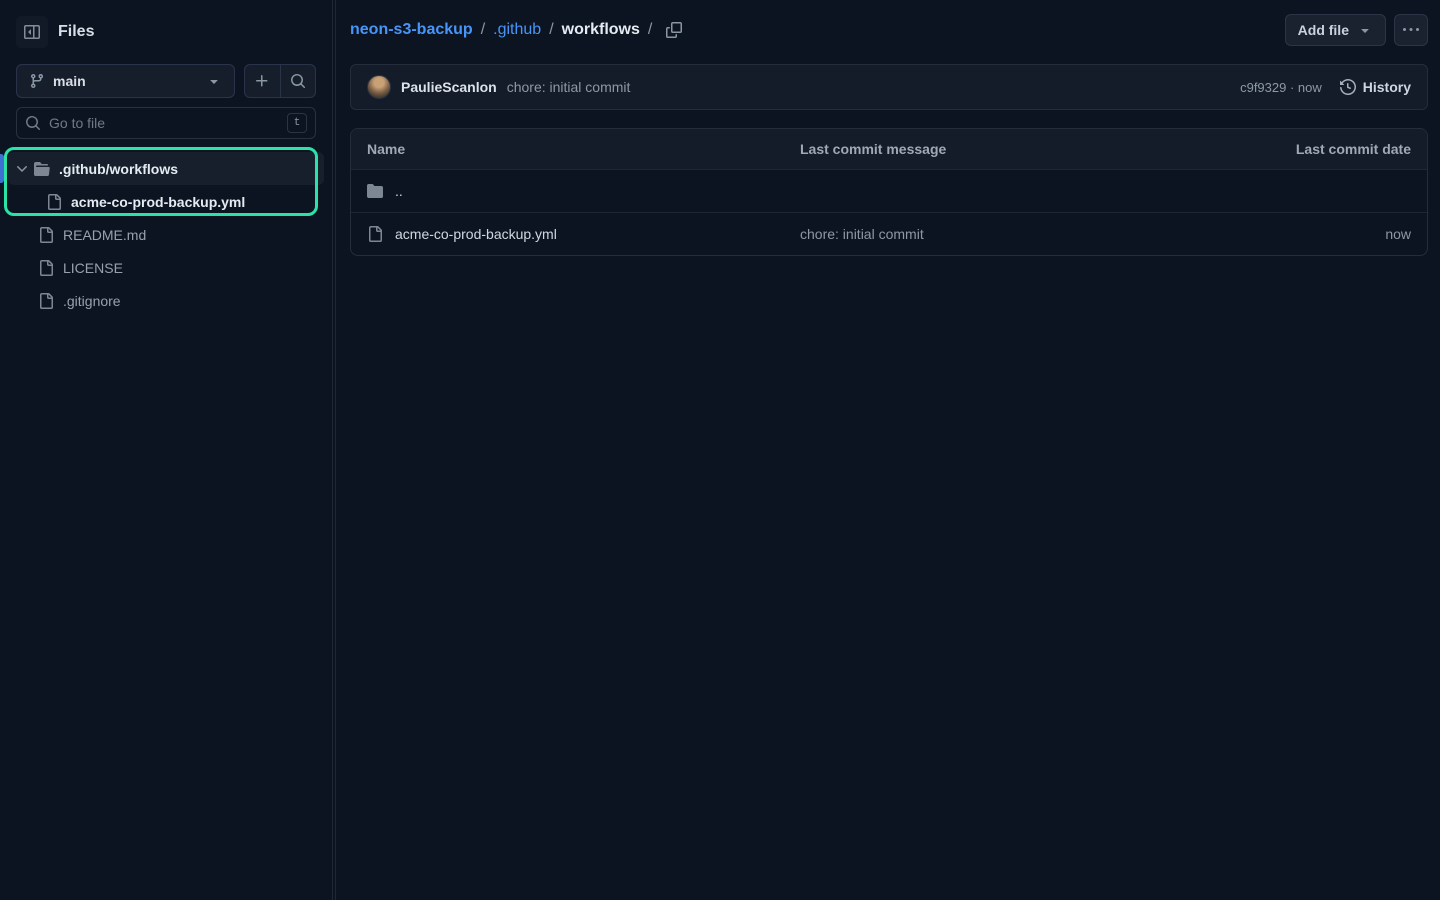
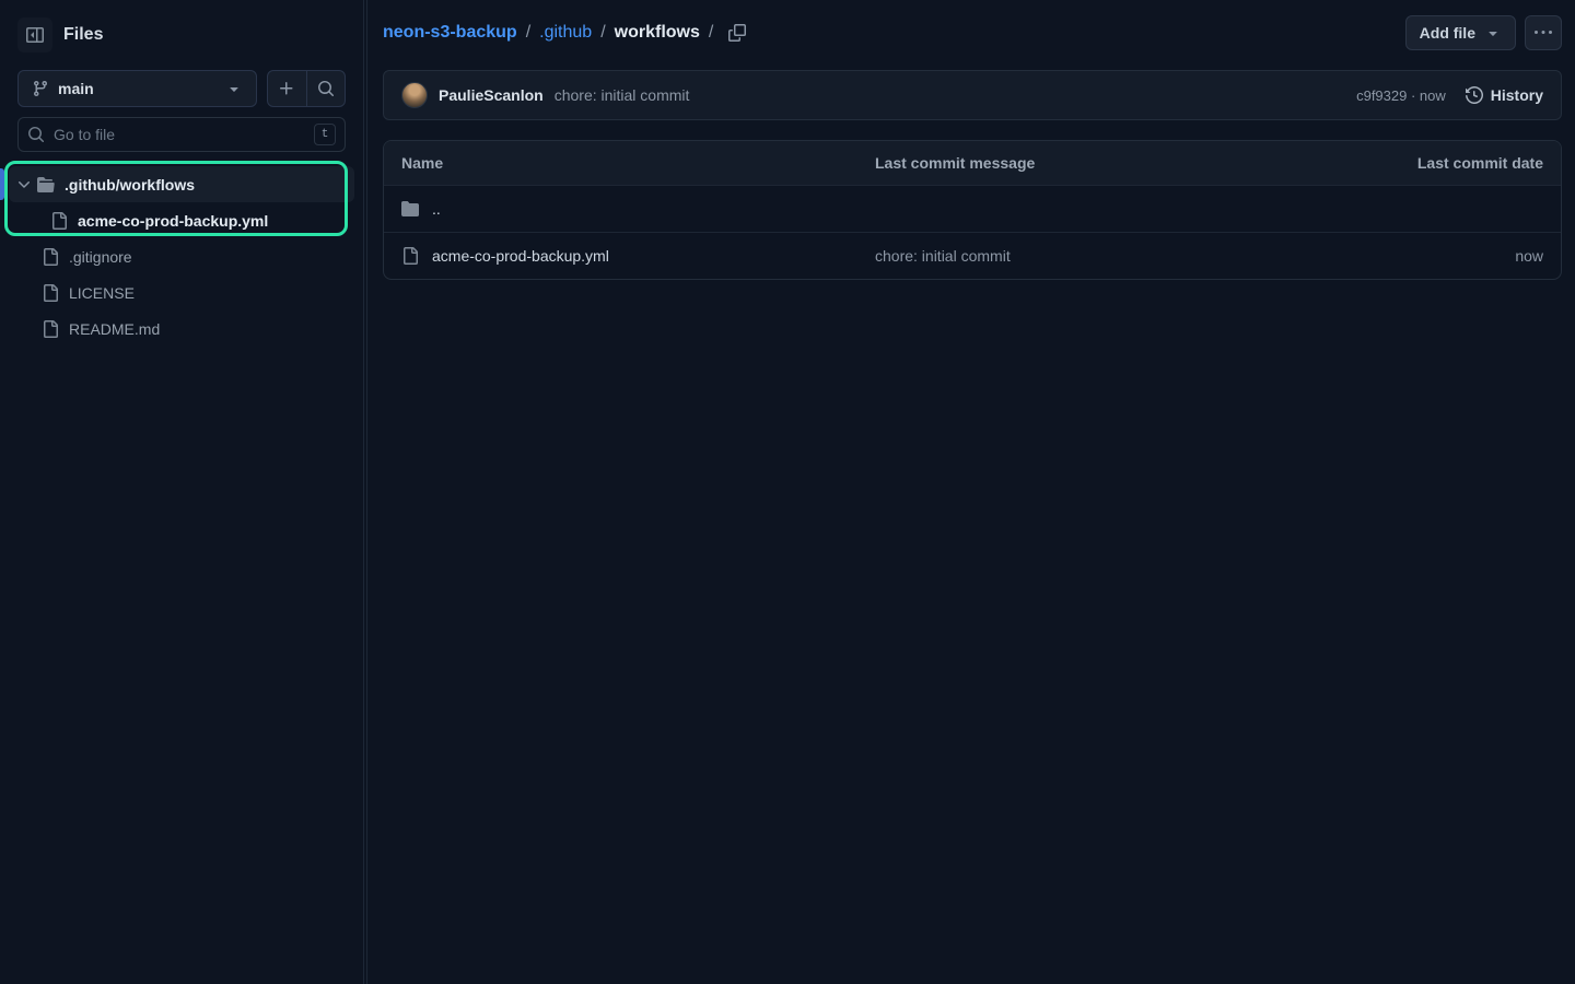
  Files
  main
  Go to file
  t
  .github/workflows
  acme-co-prod-backup.yml
- README.md
+ .gitignore
  LICENSE
- .gitignore
+ README.md
  neon-s3-backup
  /
  .github
  /
  workflows
  /
  Add file
  PaulieScanlon
  chore: initial commit
  c9f9329 · now
  History
  Name
  Last commit message
  Last commit date
  ..
  acme-co-prod-backup.yml
  chore: initial commit
  now
